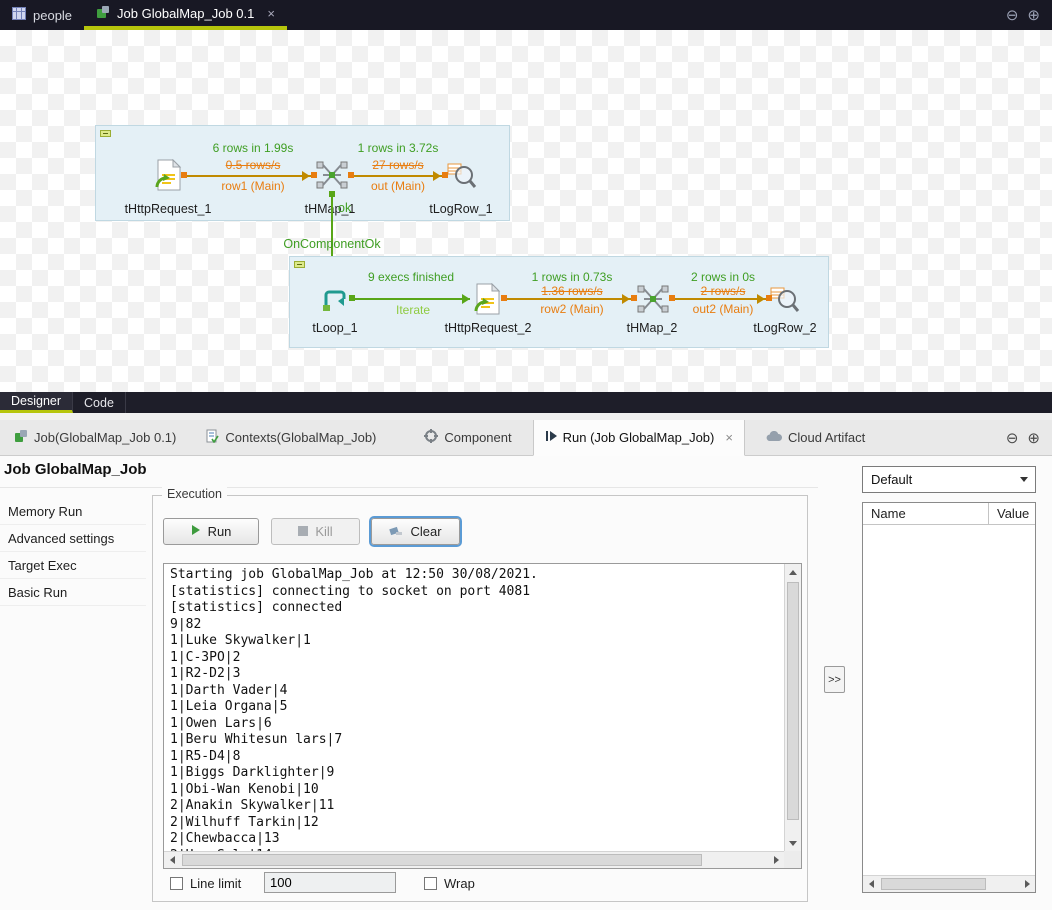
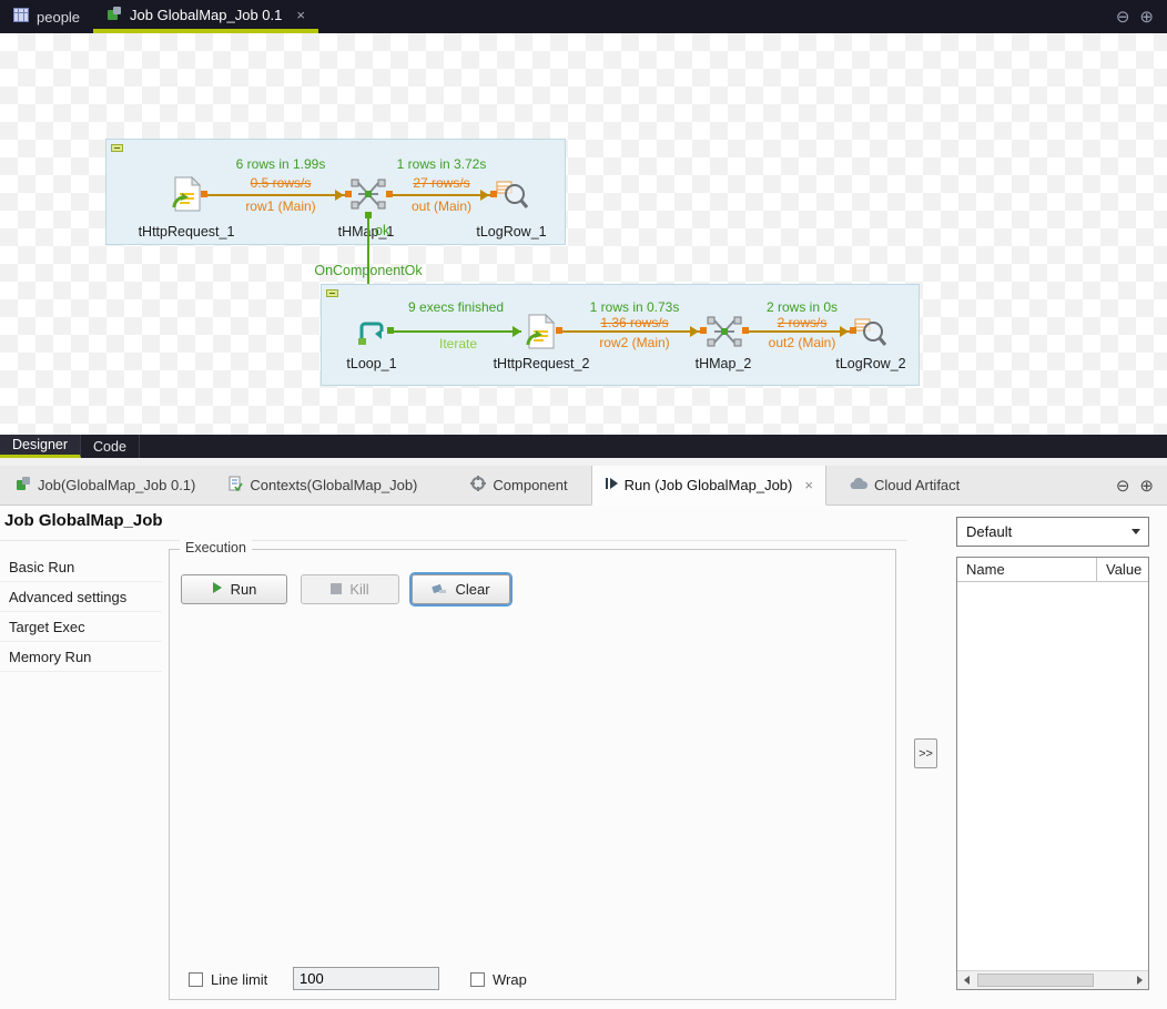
  people
  Job GlobalMap_Job 0.1
  ×
  ⊖
  ⊕
  tHttpRequest_1
  tHMp_1
  tLogRow_1
  6 rows in 1.99s
  0.5 rows/s
  row1 (Main)
  1 rows in 3.72s
  27 rows/s
  out (Main)
  ok
  OnComponentOk
  tLoop_1
  tHttpRequest_2
  tHMap_2
  tLogRow_2
  9 execs finished
  Iterate
  1 rows in 0.73s
  1.36 rows/s
  row2 (Main)
  2 rows in 0s
  2 rows/s
  out2 (Main)
  Designer
  Code
  Job(GlobalMap_Job 0.1)
  Contexts(GlobalMap_Job)
  Component
  Run (Job GlobalMap_Job)
  ×
  Cloud Artifact
  ⊖
  ⊕
  Job GlobalMap_Job
- Memory Run
+ Basic Run
  Advanced settings
  Target Exec
- Basic Run
+ Memory Run
  Execution
  Run
  Kill
  Clear
- Starting job GlobalMap_Job at 12:50 30/08/2021.
- [statistics] connecting to socket on port 4081
- [statistics] connected
- 9|82
- 1|Luke Skywalker|1
- 1|C-3PO|2
- 1|R2-D2|3
- 1|Darth Vader|4
- 1|Leia Organa|5
- 1|Owen Lars|6
- 1|Beru Whitesun lars|7
- 1|R5-D4|8
- 1|Biggs Darklighter|9
- 1|Obi-Wan Kenobi|10
- 2|Anakin Skywalker|11
- 2|Wilhuff Tarkin|12
- 2|Chewbacca|13
  Line limit
  100
  Wrap
  >>
  Default
  Name
  Value
